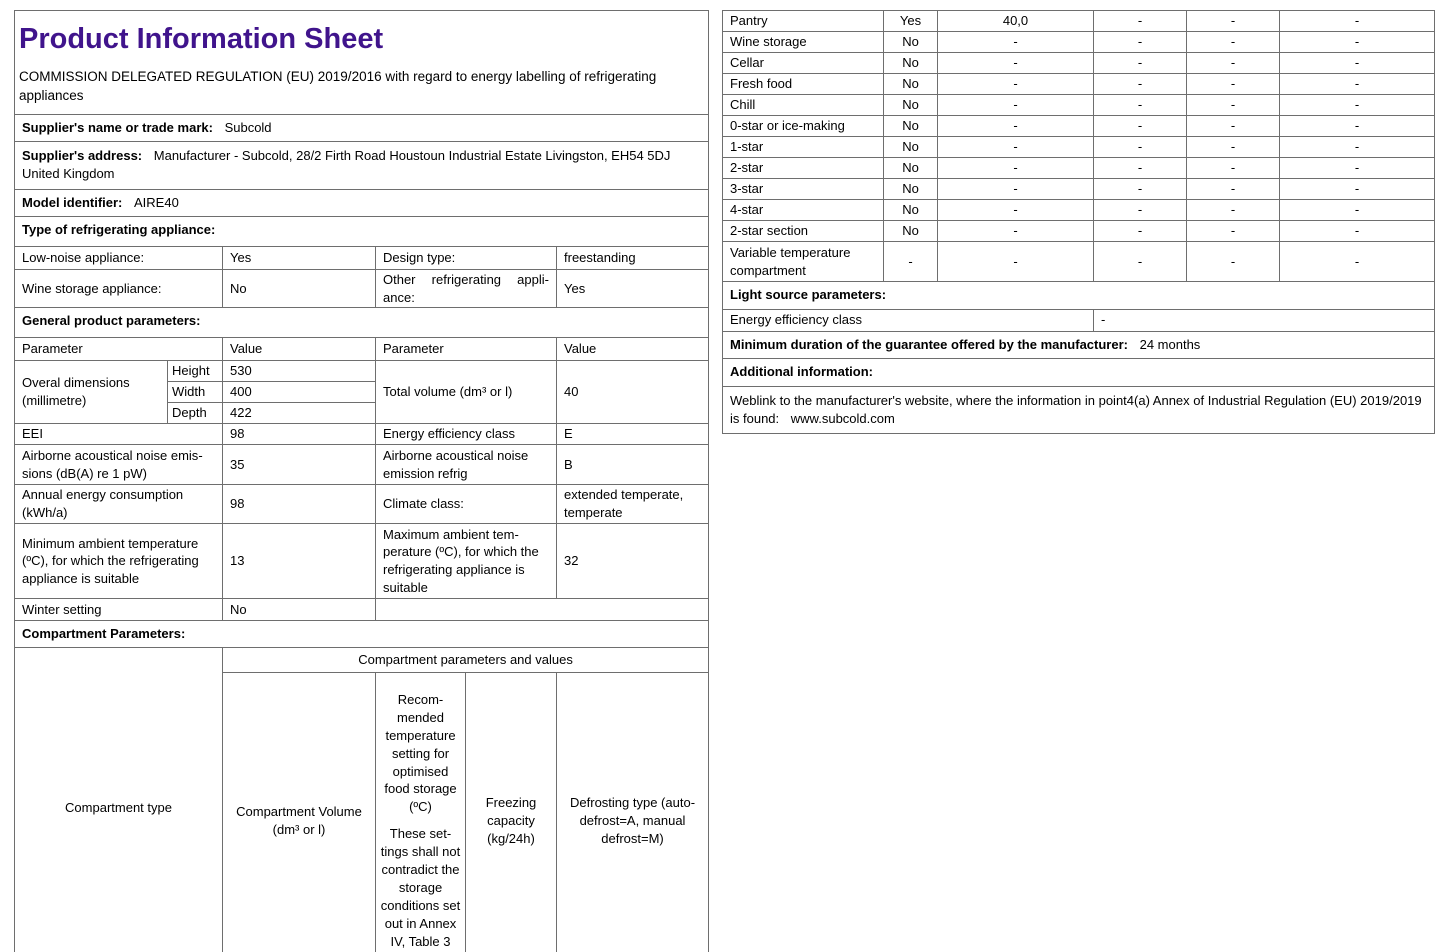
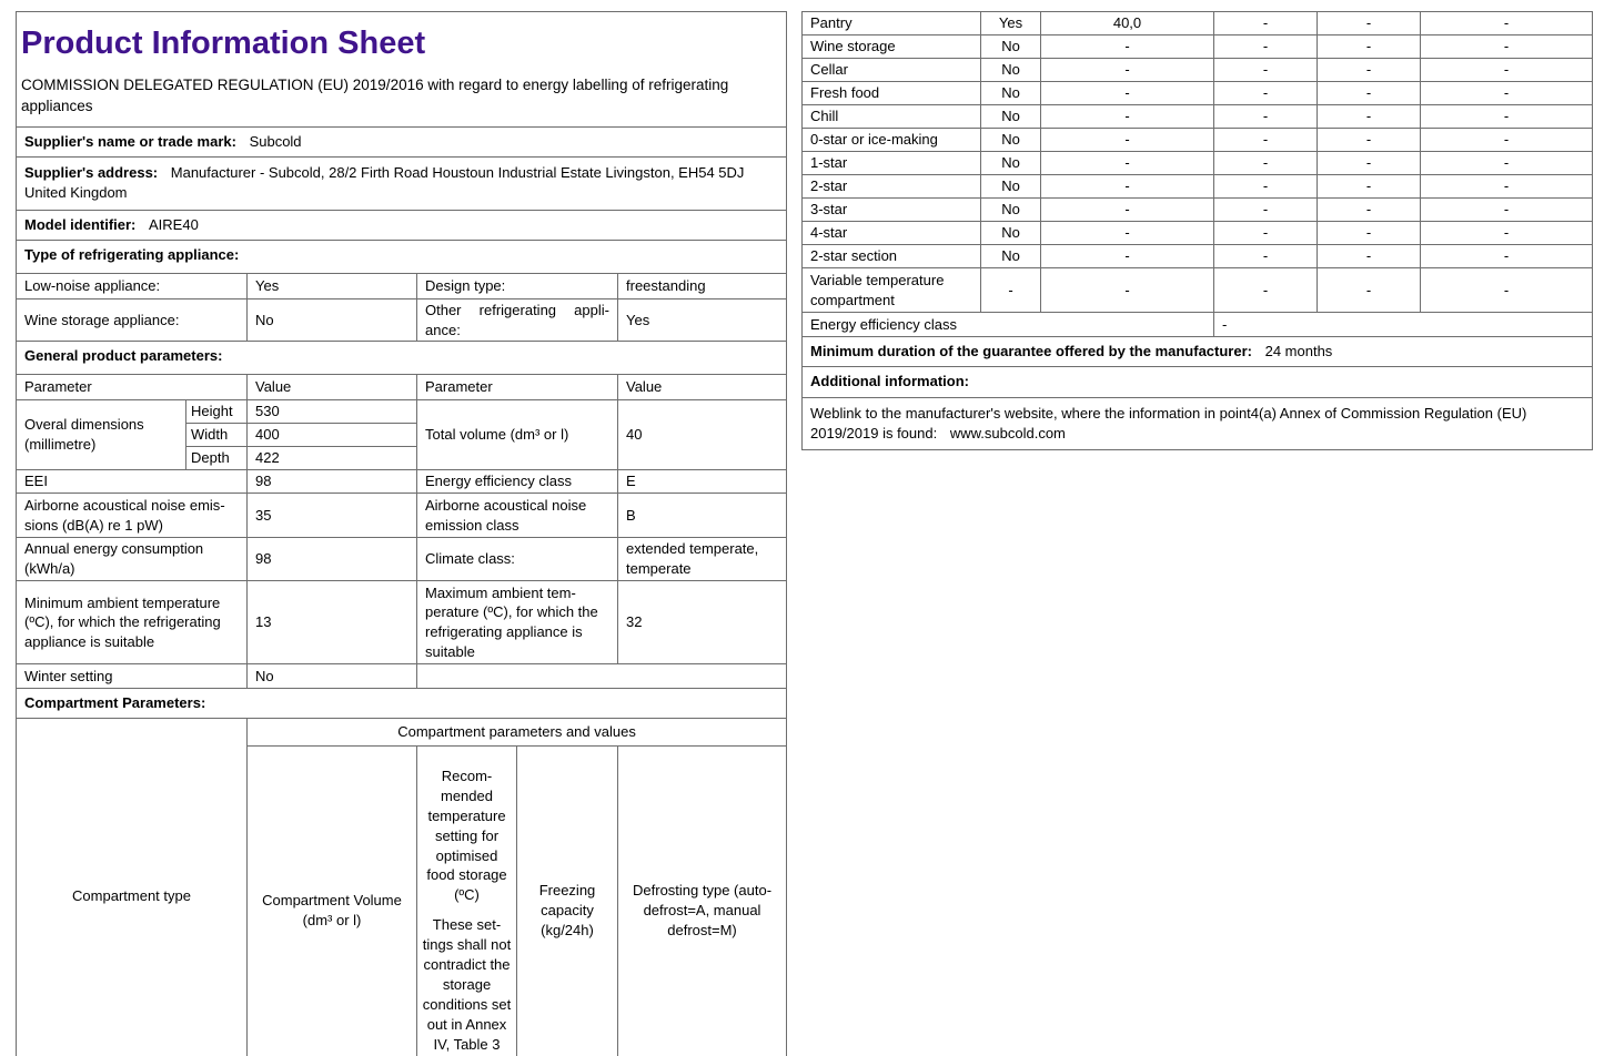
  Product Information Sheet COMMISSION DELEGATED REGULATION (EU) 2019/2016 with regard to energy labelling of refrigerating appliances
  Supplier's name or trade mark: Subcold
  Supplier's address: Manufacturer - Subcold, 28/2 Firth Road Houstoun Industrial Estate Livingston, EH54 5DJ United Kingdom
  Model identifier: AIRE40
  Type of refrigerating appliance:
  Low-noise appliance:	Yes	Design type:	freestanding
  Wine storage appliance:	No	Other refrigerating appli­ance:	Yes
  General product parameters:
  Parameter	Value	Parameter	Value
  Overal dimensions (millimetre)	Height	530	Total volume (dm³ or l)	40
  Width	400
  Depth	422
  EEI	98	Energy efficiency class	E
- Airborne acoustical noise emis­sions (dB(A) re 1 pW)	35	Airborne acoustical noise emission refrig	B
+ Airborne acoustical noise emis­sions (dB(A) re 1 pW)	35	Airborne acoustical noise emission class	B
  Annual energy consumption (kWh/a)	98	Climate class:	extended temperate, temperate
  Minimum ambient tempera­ture (ºC), for which the refrig­erating appliance is suitable	13	Maximum ambient tem­perature (ºC), for which the refrigerating appliance is suitable	32
  Winter setting	No
  Compartment Parameters:
  Compartment type	Compartment parameters and values
  Compartment Vol­ume (dm³ or l)	Recom­mended tempera­ture setting for opti­mised food storage (ºC) These set­tings shall not con­tradict the storage conditions set out in Annex IV, Table 3	Freezing capacity (kg/24h)	Defrosting type (auto-defrost=A, manual defrost=M)
  Pantry	Yes	40,0	-	-	-
  Wine storage	No	-	-	-	-
  Cellar	No	-	-	-	-
  Fresh food	No	-	-	-	-
  Chill	No	-	-	-	-
  0-star or ice-making	No	-	-	-	-
  1-star	No	-	-	-	-
  2-star	No	-	-	-	-
  3-star	No	-	-	-	-
  4-star	No	-	-	-	-
  2-star section	No	-	-	-	-
  Variable temperature compartment	-	-	-	-	-
- Light source parameters:
  Energy efficiency class	-
  Minimum duration of the guarantee offered by the manufacturer: 24 months
  Additional information:
- Weblink to the manufacturer's website, where the information in point4(a) Annex of Industrial Regulation (EU) 2019/2019 is found: www.subcold.com
+ Weblink to the manufacturer's website, where the information in point4(a) Annex of Commission Regulation (EU) 2019/2019 is found: www.subcold.com
